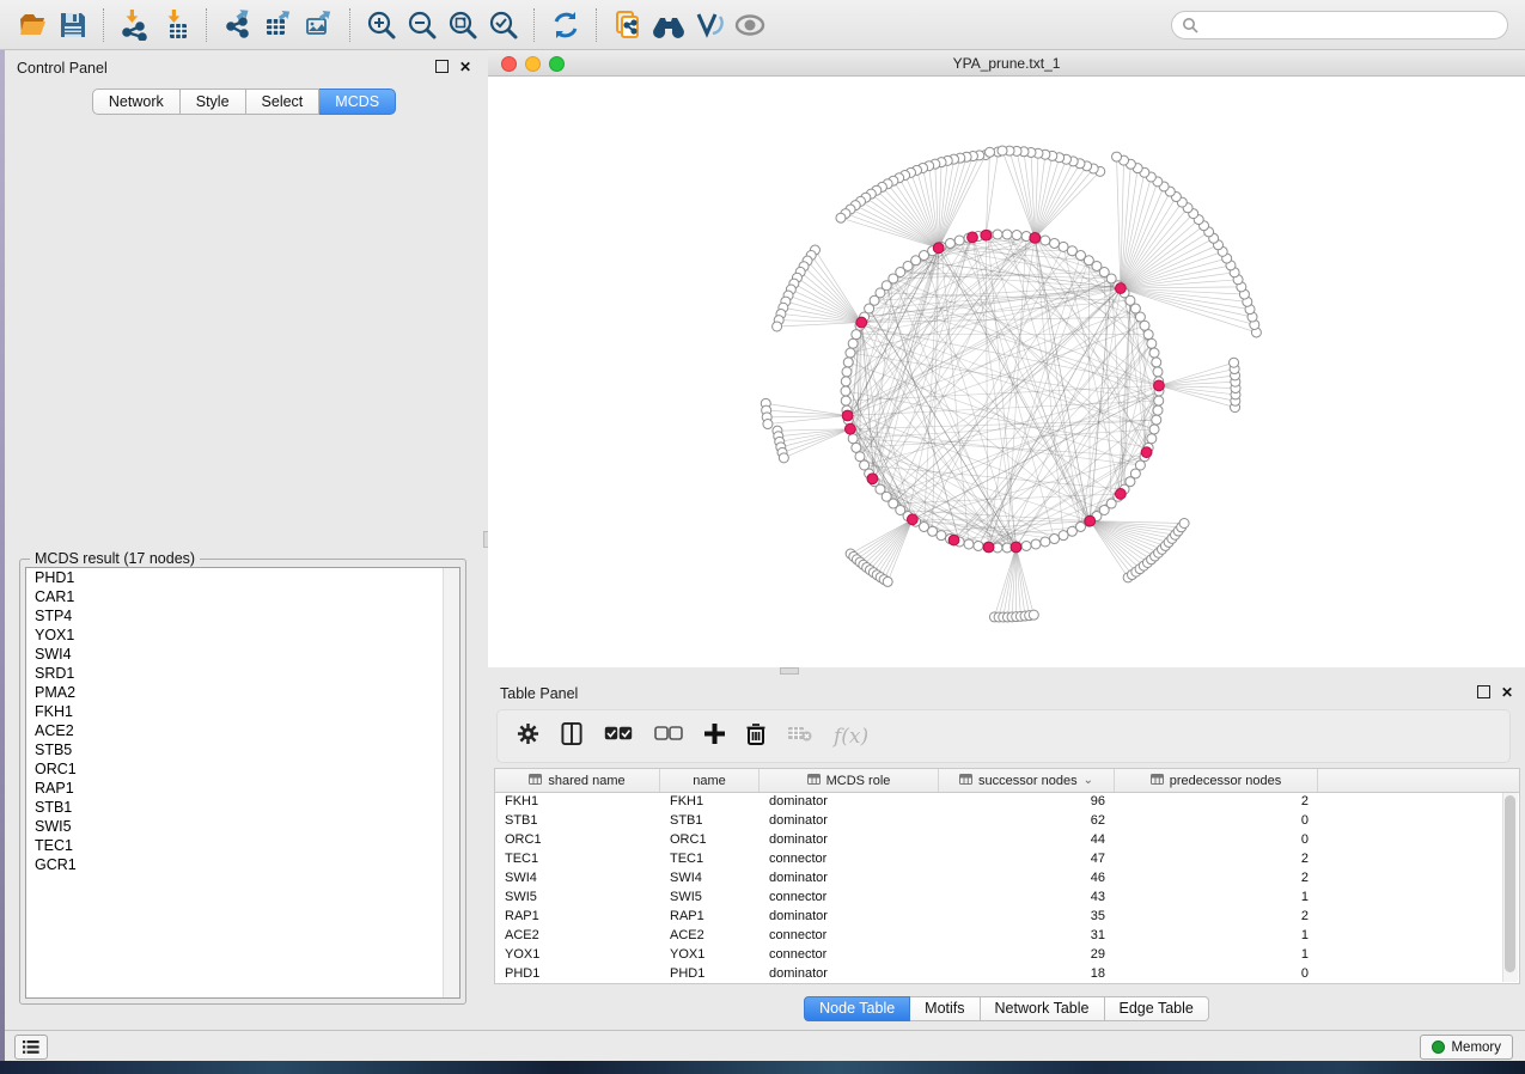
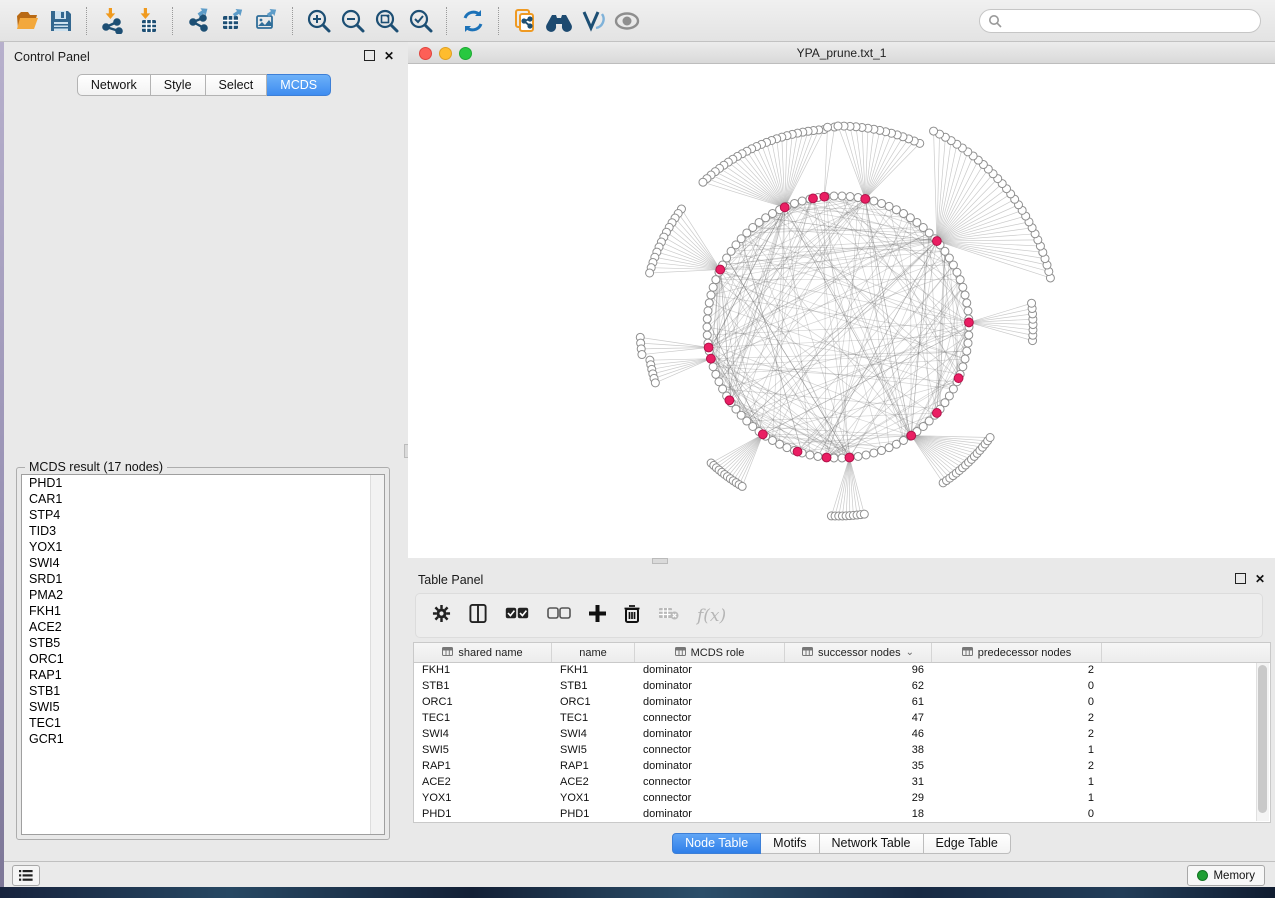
  Control Panel
  ✕
  Network
  Style
  Select
  MCDS
  MCDS result (17 nodes)
  PHD1
  CAR1
  STP4
+ TID3
  YOX1
  SWI4
  SRD1
  PMA2
  FKH1
  ACE2
  STB5
  ORC1
  RAP1
  STB1
  SWI5
  TEC1
  GCR1
  YPA_prune.txt_1
  Table Panel
  ✕
  f(x)
  shared name
  name
  MCDS role
  successor nodes
  ⌄
  predecessor nodes
  FKH1
  FKH1
  dominator
  96
  2
  STB1
  STB1
  dominator
  62
  0
  ORC1
  ORC1
  dominator
- 44
+ 61
  0
  TEC1
  TEC1
  connector
  47
  2
  SWI4
  SWI4
  dominator
  46
  2
  SWI5
  SWI5
  connector
- 43
+ 38
  1
  RAP1
  RAP1
  dominator
  35
  2
  ACE2
  ACE2
  connector
  31
  1
  YOX1
  YOX1
  connector
  29
  1
  PHD1
  PHD1
  dominator
  18
  0
  Node Table
  Motifs
  Network Table
  Edge Table
  Memory
